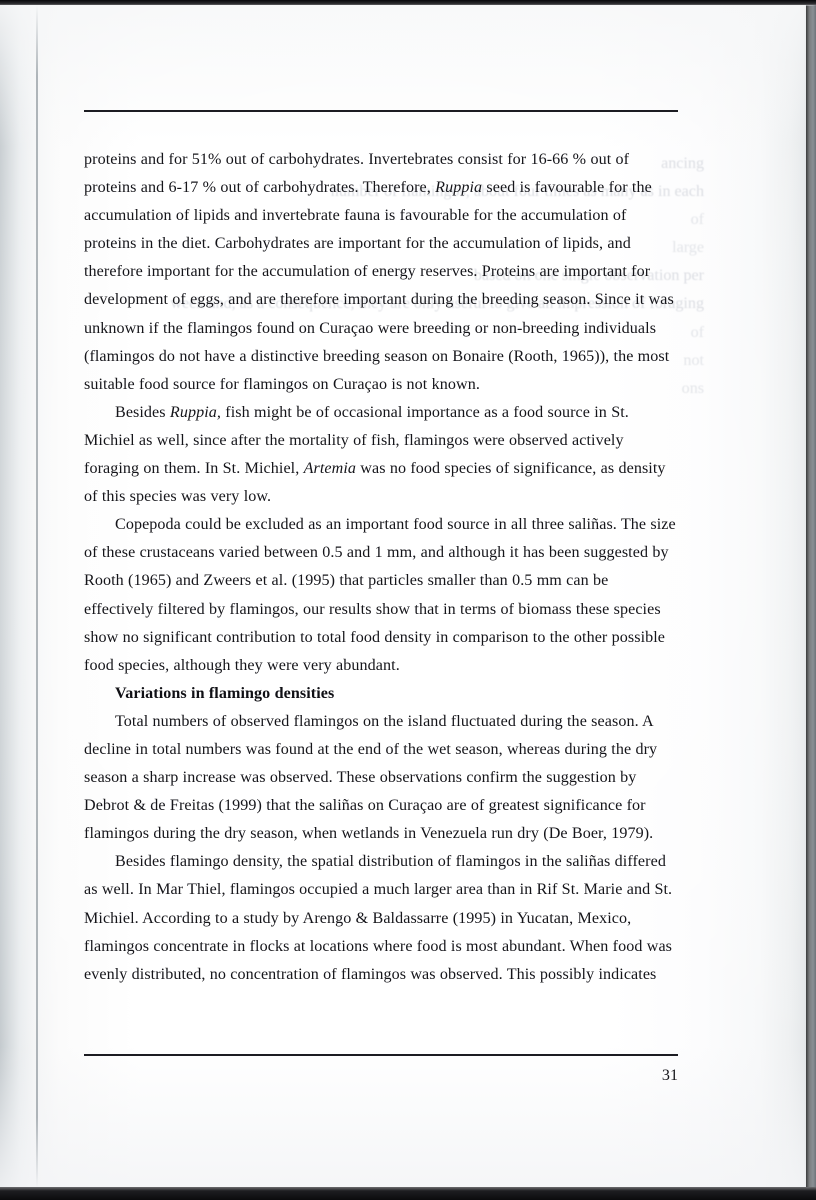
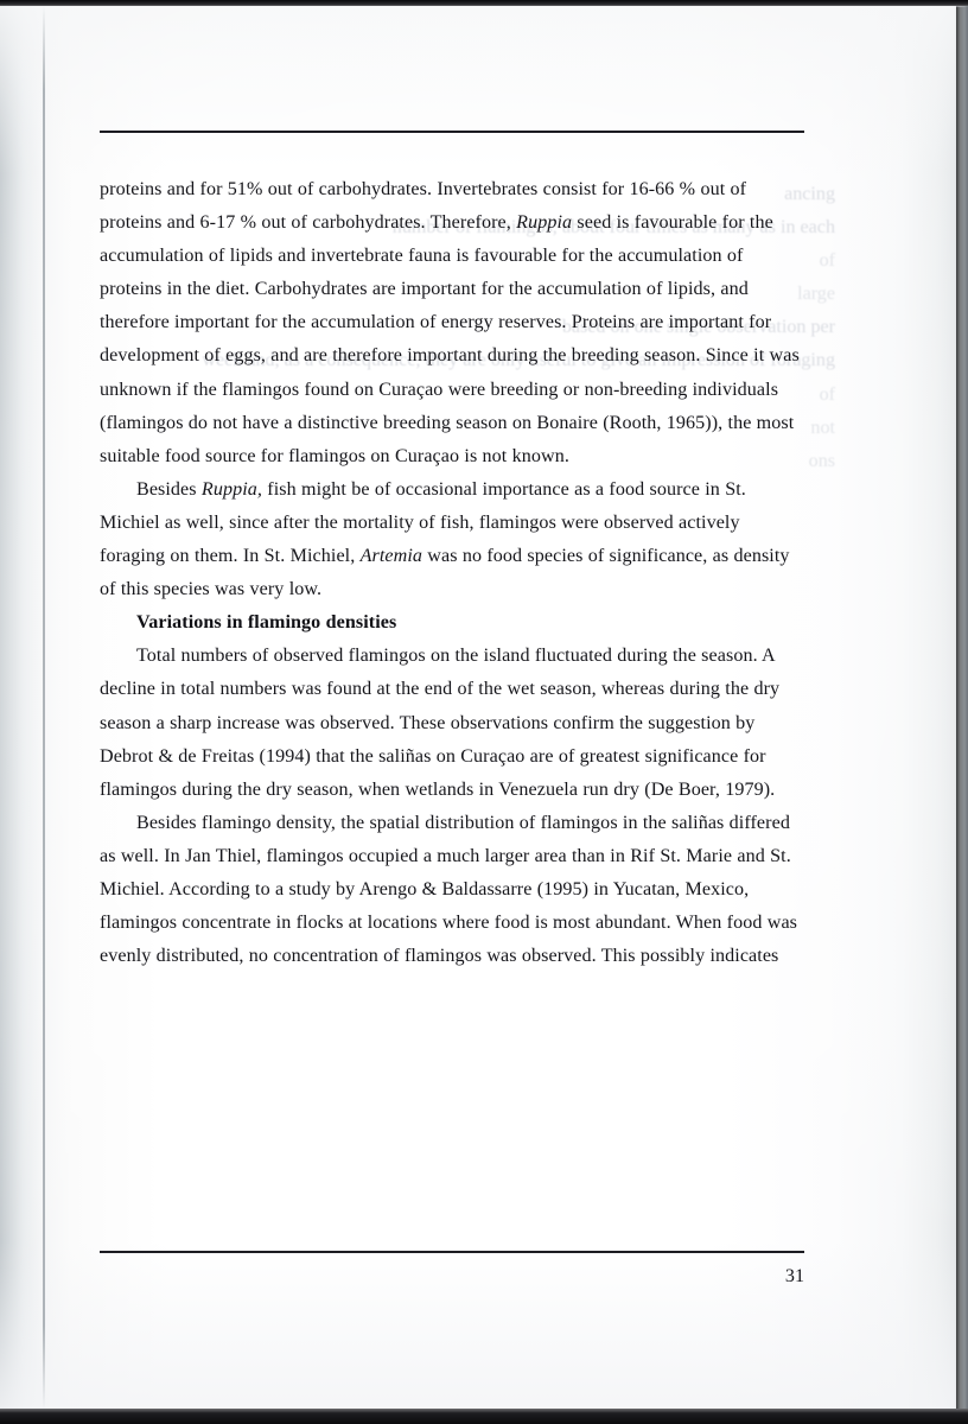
  ancing
  number of flamingos, about four times as many as in each
  based on one single observation per
  week and, as a consequence, they are only useful to give an impression of foraging
  proteins and for 51% out of carbohydrates. Invertebrates consist for 16-66 % out of proteins and 6-17 % out of carbohydrates. Therefore, Ruppia seed is favourable for the accumulation of lipids and invertebrate fauna is favourable for the accumulation of proteins in the diet. Carbohydrates are important for the accumulation of lipids, and therefore important for the accumulation of energy reserves. Proteins are important for development of eggs, and are therefore important during the breeding season. Since it was unknown if the flamingos found on Curaçao were breeding or non-breeding individuals (flamingos do not have a distinctive breeding season on Bonaire (Rooth, 1965)), the most suitable food source for flamingos on Curaçao is not known.
  Besides Ruppia, fish might be of occasional importance as a food source in St. Michiel as well, since after the mortality of fish, flamingos were observed actively foraging on them. In St. Michiel, Artemia was no food species of significance, as density of this species was very low.
- Copepoda could be excluded as an important food source in all three saliñas. The size of these crustaceans varied between 0.5 and 1 mm, and although it has been suggested by Rooth (1965) and Zweers et al. (1995) that particles smaller than 0.5 mm can be effectively filtered by flamingos, our results show that in terms of biomass these species show no significant contribution to total food density in comparison to the other possible food species, although they were very abundant.
  Variations in flamingo densities
- Total numbers of observed flamingos on the island fluctuated during the season. A decline in total numbers was found at the end of the wet season, whereas during the dry season a sharp increase was observed. These observations confirm the suggestion by Debrot & de Freitas (1999) that the saliñas on Curaçao are of greatest significance for flamingos during the dry season, when wetlands in Venezuela run dry (De Boer, 1979).
+ Total numbers of observed flamingos on the island fluctuated during the season. A decline in total numbers was found at the end of the wet season, whereas during the dry season a sharp increase was observed. These observations confirm the suggestion by Debrot & de Freitas (1994) that the saliñas on Curaçao are of greatest significance for flamingos during the dry season, when wetlands in Venezuela run dry (De Boer, 1979).
- Besides flamingo density, the spatial distribution of flamingos in the saliñas differed as well. In Mar Thiel, flamingos occupied a much larger area than in Rif St. Marie and St. Michiel. According to a study by Arengo & Baldassarre (1995) in Yucatan, Mexico, flamingos concentrate in flocks at locations where food is most abundant. When food was evenly distributed, no concentration of flamingos was observed. This possibly indicates
+ Besides flamingo density, the spatial distribution of flamingos in the saliñas differed as well. In Jan Thiel, flamingos occupied a much larger area than in Rif St. Marie and St. Michiel. According to a study by Arengo & Baldassarre (1995) in Yucatan, Mexico, flamingos concentrate in flocks at locations where food is most abundant. When food was evenly distributed, no concentration of flamingos was observed. This possibly indicates
  31
